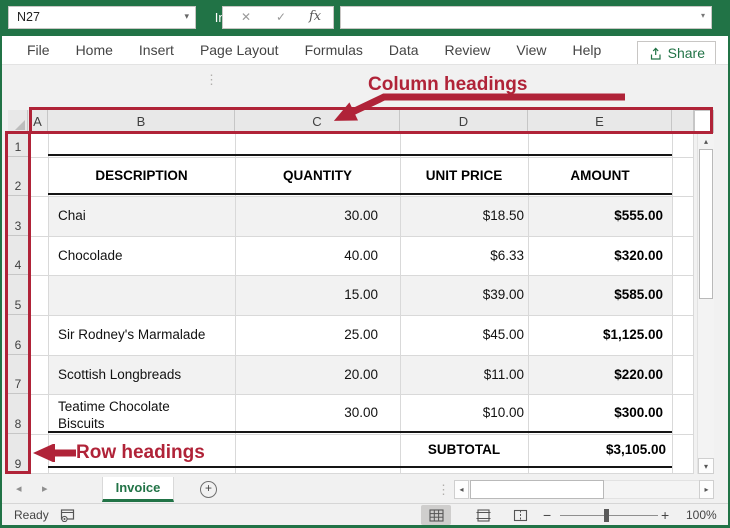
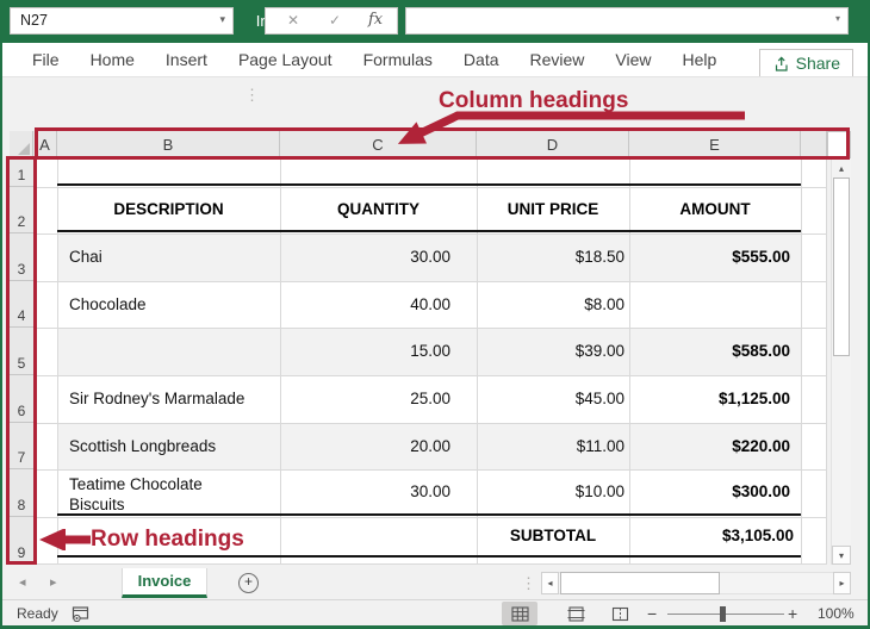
  File
  Home
  Insert
  Page Layout
  Formulas
  Data
  Review
  View
  Help
  Share
  N27
  ▾
  ⋮
  ✕
  ✓
  fx
  ▾
  A
  B
  C
  D
  E
  1
  2
  3
  4
  5
  6
  7
  8
  9
  DESCRIPTION
  QUANTITY
  UNIT PRICE
  AMOUNT
  Chai
  30.00
  $18.50
  $555.00
  Chocolade
  40.00
- $6.33
+ $8.00
- $320.00
  15.00
  $39.00
  $585.00
  Sir Rodney's Marmalade
  25.00
  $45.00
  $1,125.00
  Scottish Longbreads
  20.00
  $11.00
  $220.00
  Teatime Chocolate Biscuits
  30.00
  $10.00
  $300.00
  SUBTOTAL
  $3,105.00
  ▴
  ▾
  Column headings
  Row headings
  ◂
  ▸
  Invoice
  +
  ⋮
  ◂
  ▸
  Ready
  −
  +
  100%
